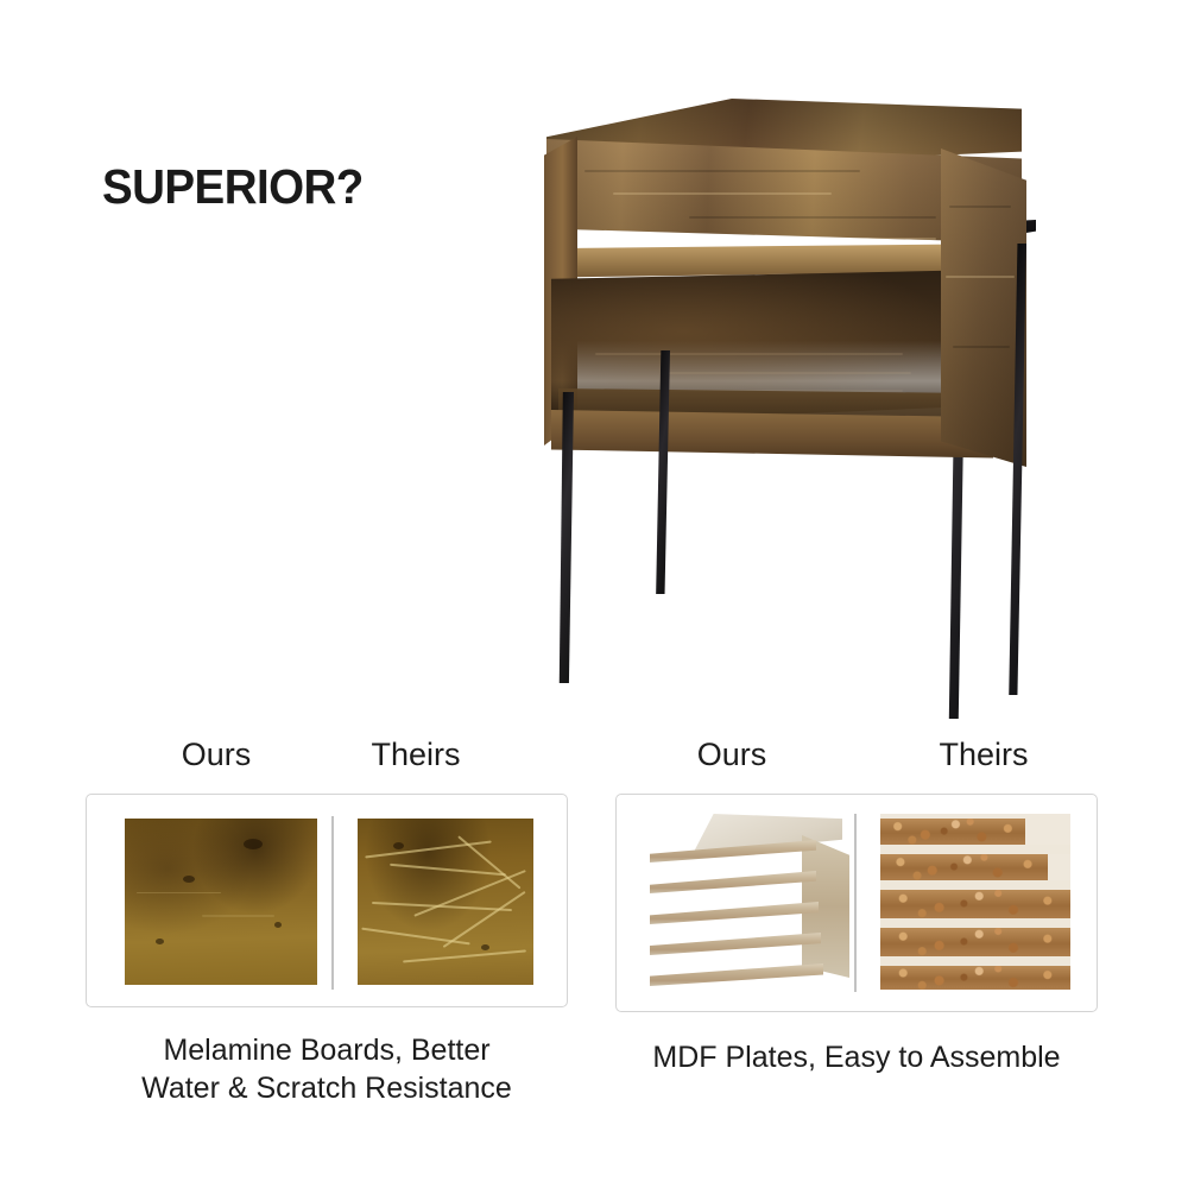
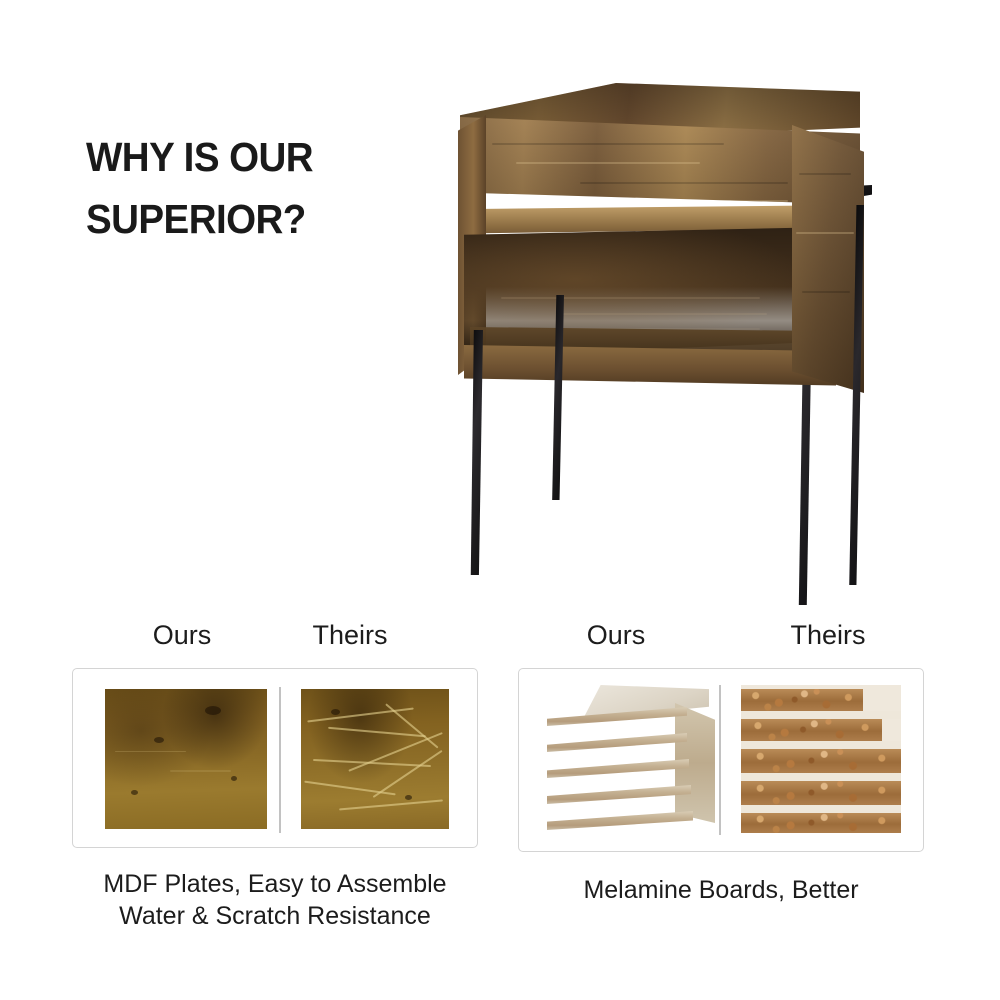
+ WHY IS OUR
  SUPERIOR?
  Ours
  Theirs
- Melamine Boards, Better
+ MDF Plates, Easy to Assemble
  Water & Scratch Resistance
  Ours
  Theirs
- MDF Plates, Easy to Assemble
+ Melamine Boards, Better
